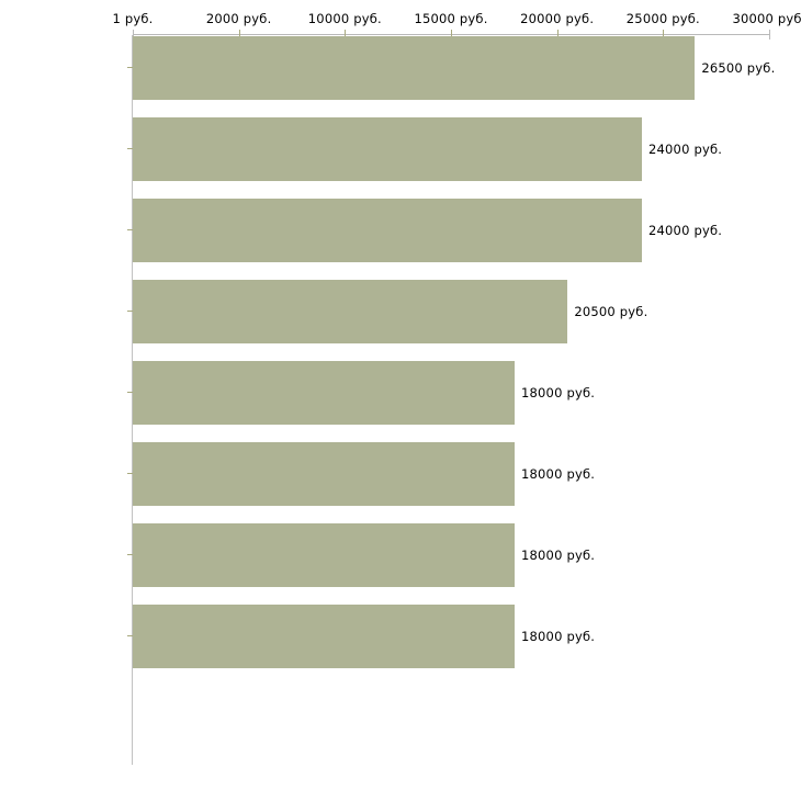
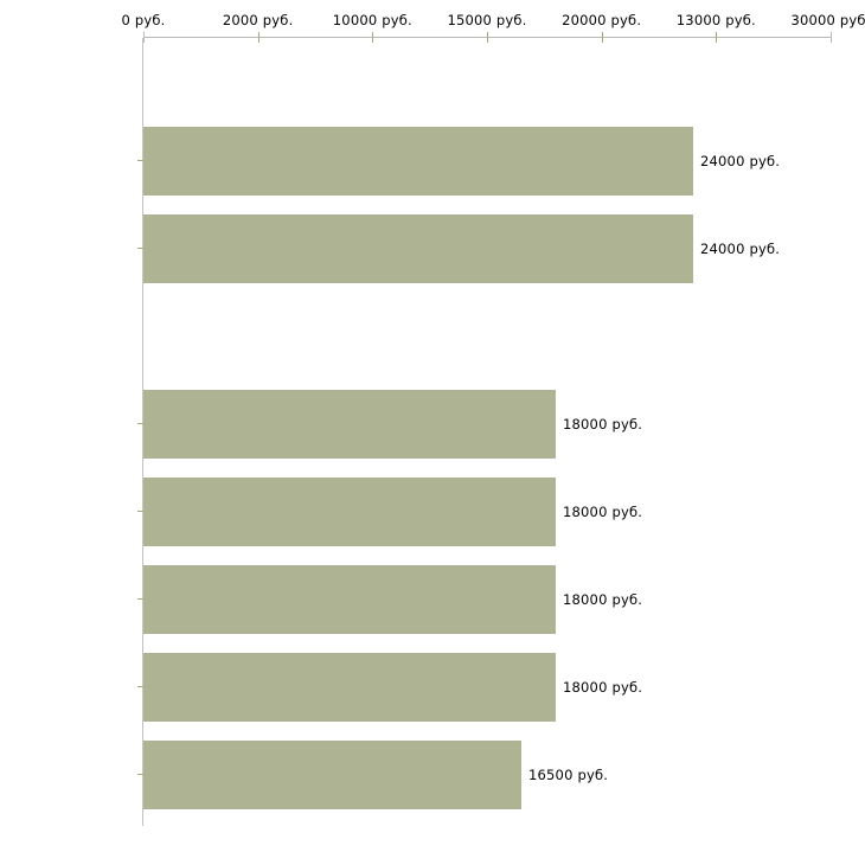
- 1 руб.
+ 0 руб.
  2000 руб.
  10000 руб.
  15000 руб.
  20000 руб.
- 25000 руб.
+ 13000 руб.
  30000 руб
- 26500 руб.
  24000 руб.
  24000 руб.
- 20500 руб.
  18000 руб.
  18000 руб.
  18000 руб.
  18000 руб.
+ 16500 руб.
